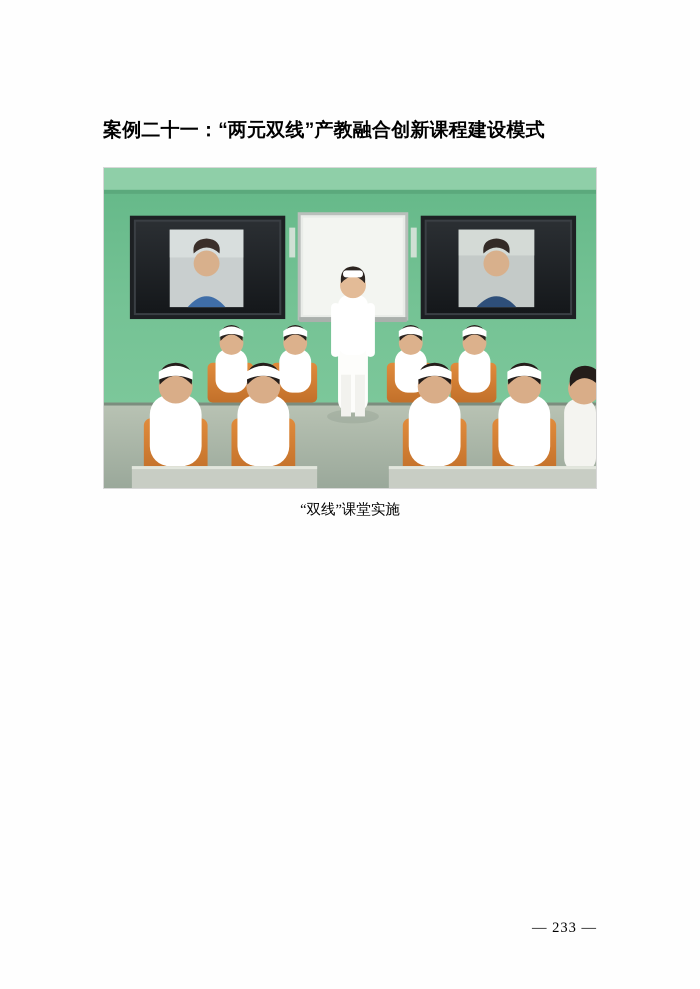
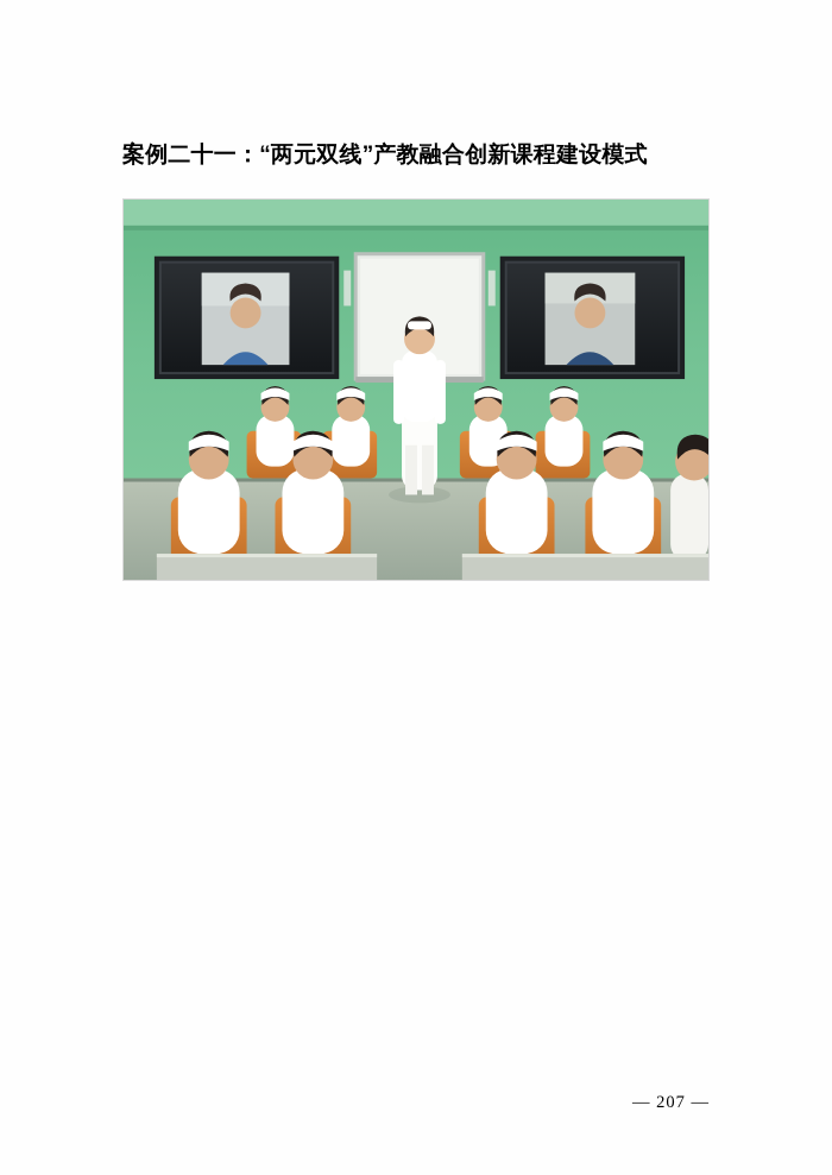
  案例二十一：“两元双线”产教融合创新课程建设模式
- “双线”课堂实施
- — 233 —
+ — 207 —
